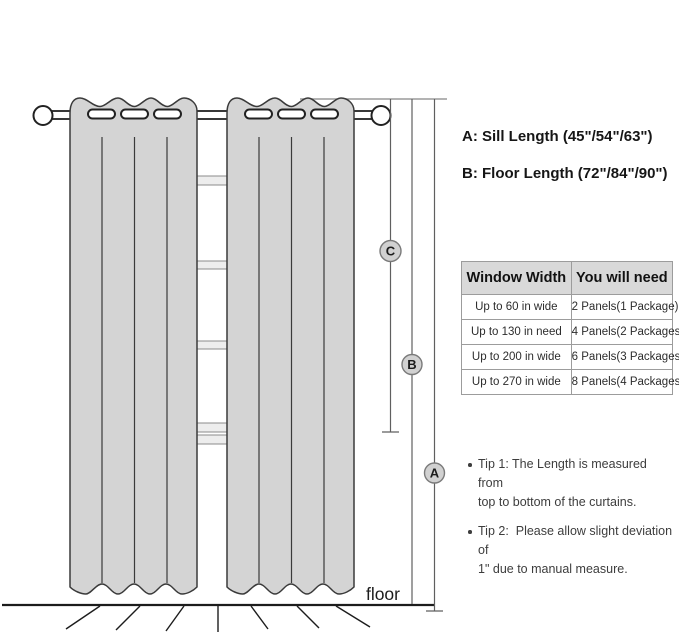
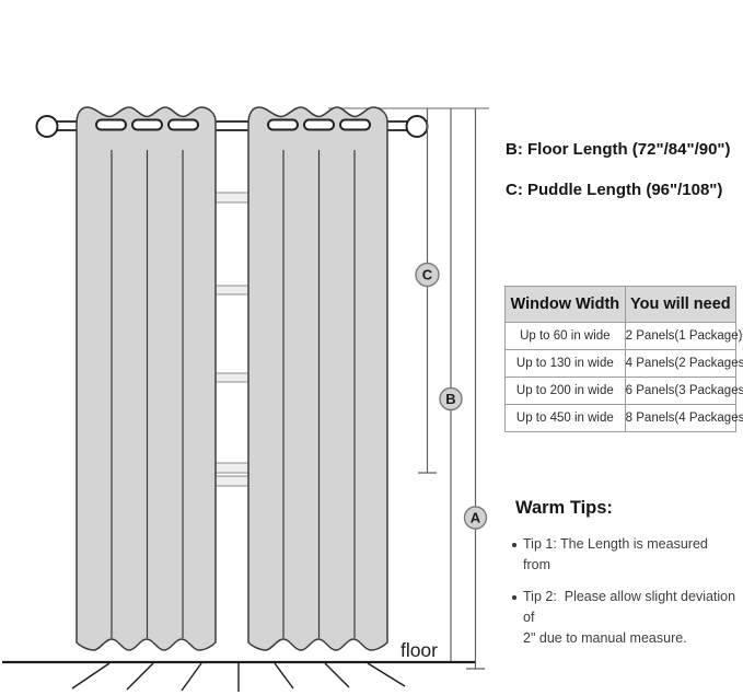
  floor
  C
  B
  A
- A: Sill Length (45"/54"/63")
  B: Floor Length (72"/84"/90")
+ C: Puddle Length (96"/108")
  Window Width	You will need
  Up to 60 in wide	2 Panels(1 Package)
- Up to 130 in need	4 Panels(2 Packages
+ Up to 130 in wide	4 Panels(2 Packages
  Up to 200 in wide	6 Panels(3 Packages
- Up to 270 in wide	8 Panels(4 Packages
+ Up to 450 in wide	8 Panels(4 Packages
+ Warm Tips:
  Tip 1: The Length is measured from
- top to bottom of the curtains.
  Tip 2: Please allow slight deviation of
- 1" due to manual measure.
+ 2" due to manual measure.
